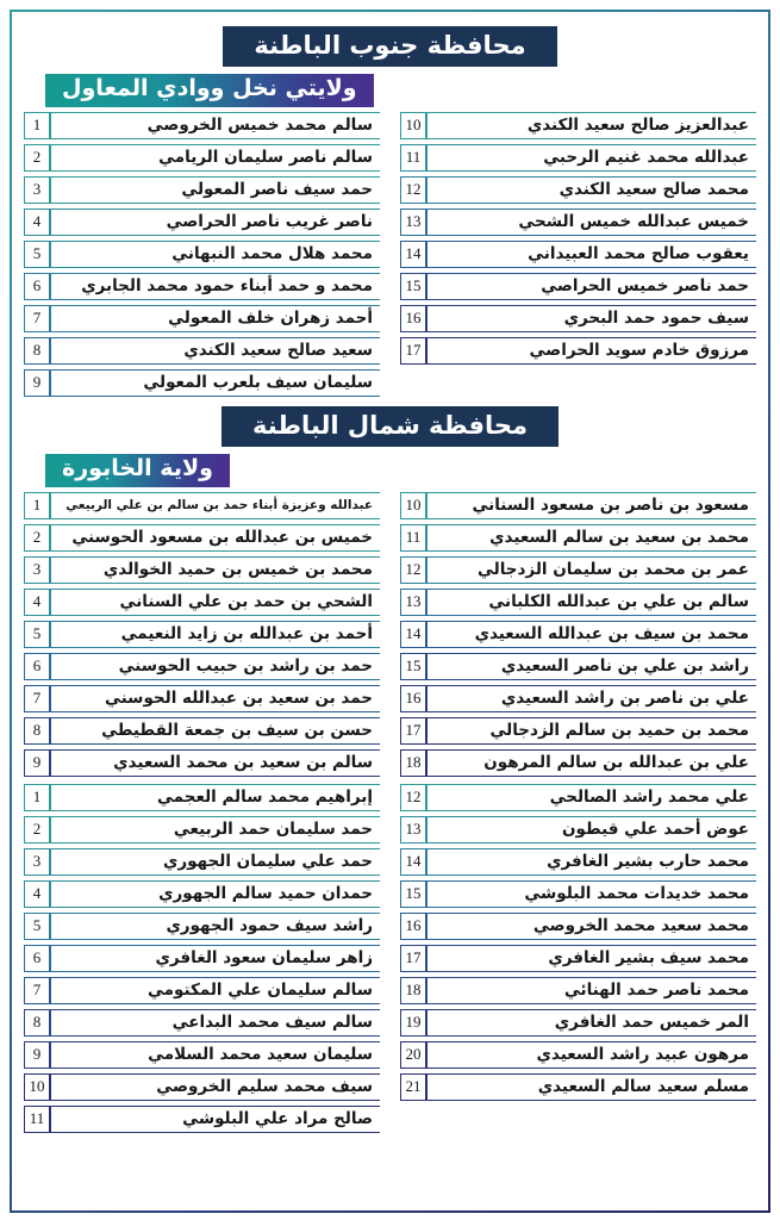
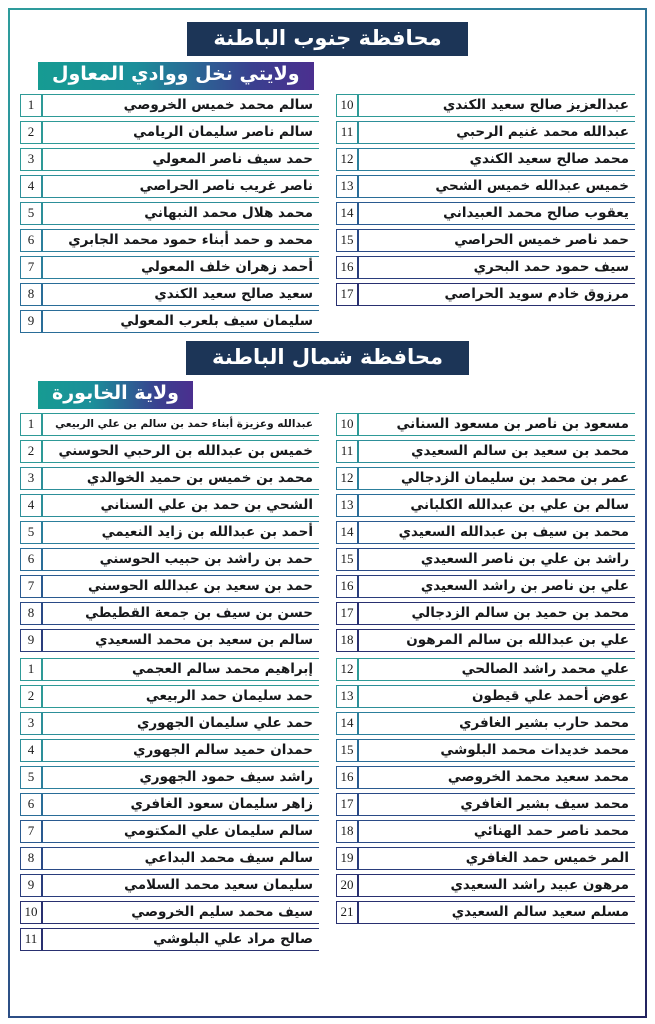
  محافظة جنوب الباطنة
  ولايتي نخل ووادي المعاول
  عبدالعزيز صالح سعيد الكندي
  10
  عبدالله محمد غنيم الرحبي
  11
  محمد صالح سعيد الكندي
  12
  خميس عبدالله خميس الشحي
  13
  يعقوب صالح محمد العبيداني
  14
  حمد ناصر خميس الحراصي
  15
  سيف حمود حمد البحري
  16
  مرزوق خادم سويد الحراصي
  17
  سالم محمد خميس الخروصي
  1
  سالم ناصر سليمان الريامي
  2
  حمد سيف ناصر المعولي
  3
  ناصر غريب ناصر الحراصي
  4
  محمد هلال محمد النبهاني
  5
  محمد و حمد أبناء حمود محمد الجابري
  6
  أحمد زهران خلف المعولي
  7
  سعيد صالح سعيد الكندي
  8
  سليمان سيف بلعرب المعولي
  9
  محافظة شمال الباطنة
  ولاية الخابورة
  مسعود بن ناصر بن مسعود السناني
  10
  محمد بن سعيد بن سالم السعيدي
  11
  عمر بن محمد بن سليمان الزدجالي
  12
  سالم بن علي بن عبدالله الكلباني
  13
  محمد بن سيف بن عبدالله السعيدي
  14
  راشد بن علي بن ناصر السعيدي
  15
  علي بن ناصر بن راشد السعيدي
  16
  محمد بن حميد بن سالم الزدجالي
  17
  علي بن عبدالله بن سالم المرهون
  18
  عبدالله وعزيزة أبناء حمد بن سالم بن علي الربيعي
  1
- خميس بن عبدالله بن مسعود الحوسني
+ خميس بن عبدالله بن الرحبي الحوسني
  2
  محمد بن خميس بن حميد الخوالدي
  3
  الشحي بن حمد بن علي السناني
  4
  أحمد بن عبدالله بن زايد النعيمي
  5
  حمد بن راشد بن حبيب الحوسني
  6
  حمد بن سعيد بن عبدالله الحوسني
  7
  حسن بن سيف بن جمعة القطيطي
  8
  سالم بن سعيد بن محمد السعيدي
  9
  علي محمد راشد الصالحي
  12
  عوض أحمد علي قيطون
  13
  محمد حارب بشير الغافري
  14
  محمد خديدات محمد البلوشي
  15
  محمد سعيد محمد الخروصي
  16
  محمد سيف بشير الغافري
  17
  محمد ناصر حمد الهنائي
  18
  المر خميس حمد الغافري
  19
  مرهون عبيد راشد السعيدي
  20
  مسلم سعيد سالم السعيدي
  21
  إبراهيم محمد سالم العجمي
  1
  حمد سليمان حمد الربيعي
  2
  حمد علي سليمان الجهوري
  3
  حمدان حميد سالم الجهوري
  4
  راشد سيف حمود الجهوري
  5
  زاهر سليمان سعود الغافري
  6
  سالم سليمان علي المكتومي
  7
  سالم سيف محمد البداعي
  8
  سليمان سعيد محمد السلامي
  9
  سيف محمد سليم الخروصي
  10
  صالح مراد علي البلوشي
  11
